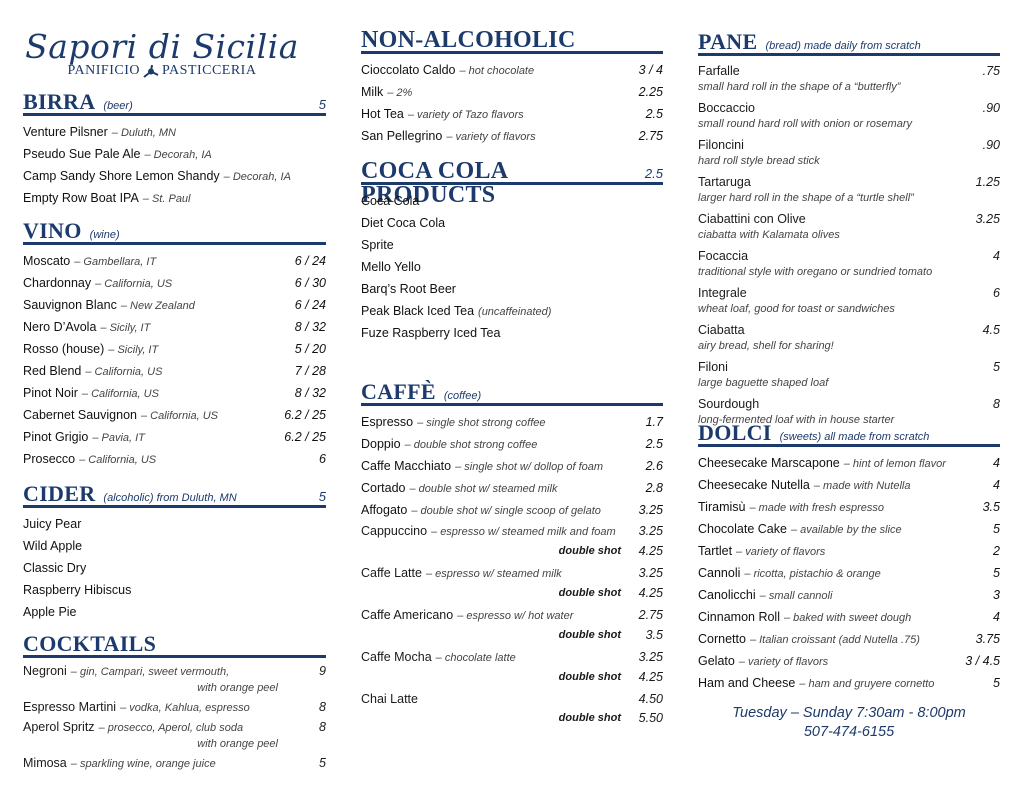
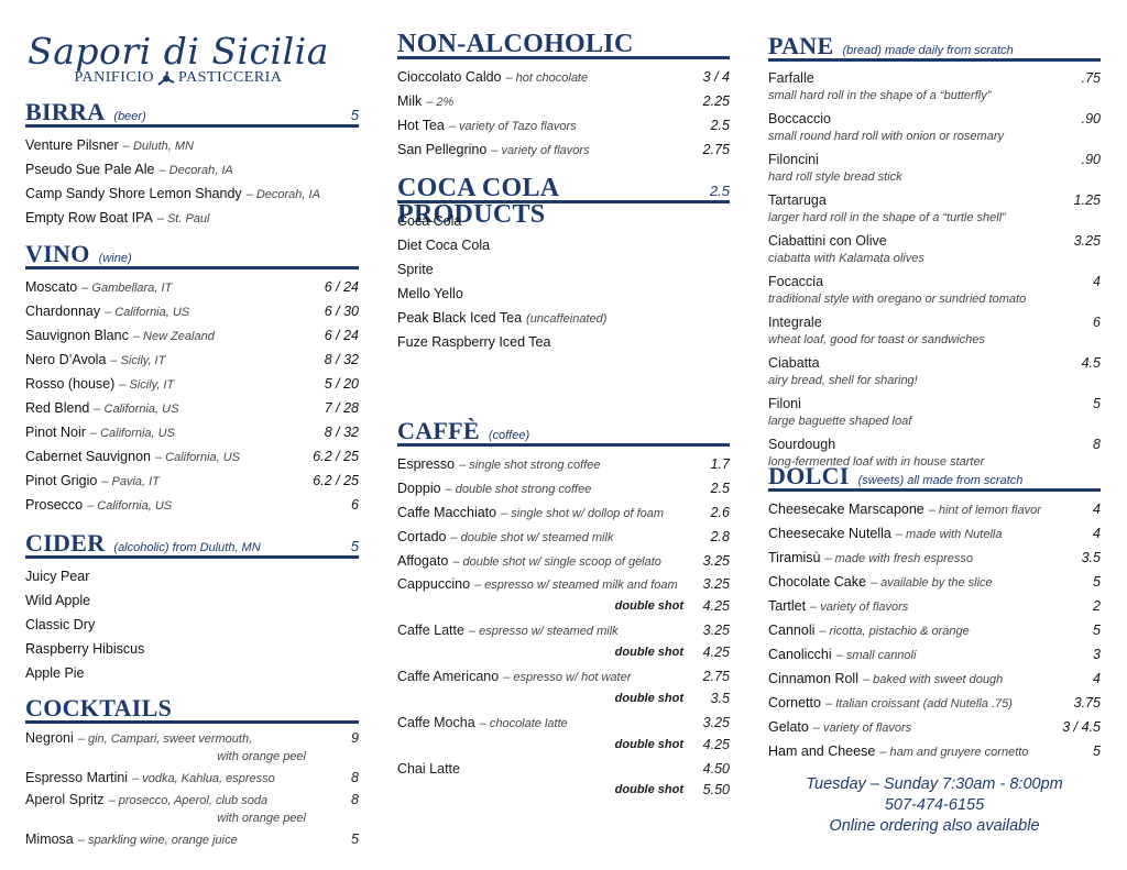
  Sapori di Sicilia
  PANIFICIO
  PASTICCERIA
  BIRRA
  (beer)
  5
  Venture Pilsner
  – Duluth, MN
  Pseudo Sue Pale Ale
  – Decorah, IA
  Camp Sandy Shore Lemon Shandy
  – Decorah, IA
  Empty Row Boat IPA
  – St. Paul
  VINO
  (wine)
  Moscato
  – Gambellara, IT
  6 / 24
  Chardonnay
  – California, US
  6 / 30
  Sauvignon Blanc
  – New Zealand
  6 / 24
  Nero D’Avola
  – Sicily, IT
  8 / 32
  Rosso (house)
  – Sicily, IT
  5 / 20
  Red Blend
  – California, US
  7 / 28
  Pinot Noir
  – California, US
  8 / 32
  Cabernet Sauvignon
  – California, US
  6.2 / 25
  Pinot Grigio
  – Pavia, IT
  6.2 / 25
  Prosecco
  – California, US
  6
  CIDER
  (alcoholic) from Duluth, MN
  5
  Juicy Pear
  Wild Apple
  Classic Dry
  Raspberry Hibiscus
  Apple Pie
  COCKTAILS
  Negroni
  – gin, Campari, sweet vermouth,
  9
  with orange peel
  Espresso Martini
  – vodka, Kahlua, espresso
  8
  Aperol Spritz
  – prosecco, Aperol, club soda
  8
  with orange peel
  Mimosa
  – sparkling wine, orange juice
  5
  NON-ALCOHOLIC
  Cioccolato Caldo
  – hot chocolate
  3 / 4
  Milk
  – 2%
  2.25
  Hot Tea
  – variety of Tazo flavors
  2.5
  San Pellegrino
  – variety of flavors
  2.75
  COCA COLA PRODUCTS
  2.5
  Coca Cola
  Diet Coca Cola
  Sprite
  Mello Yello
- Barq’s Root Beer
  Peak Black Iced Tea
  (uncaffeinated)
  Fuze Raspberry Iced Tea
  CAFFÈ
  (coffee)
  Espresso
  – single shot strong coffee
  1.7
  Doppio
  – double shot strong coffee
  2.5
  Caffe Macchiato
  – single shot w/ dollop of foam
  2.6
  Cortado
  – double shot w/ steamed milk
  2.8
  Affogato
  – double shot w/ single scoop of gelato
  3.25
  Cappuccino
  – espresso w/ steamed milk and foam
  3.25
  double shot
  4.25
  Caffe Latte
  – espresso w/ steamed milk
  3.25
  double shot
  4.25
  Caffe Americano
  – espresso w/ hot water
  2.75
  double shot
  3.5
  Caffe Mocha
  – chocolate latte
  3.25
  double shot
  4.25
  Chai Latte
  4.50
  double shot
  5.50
  PANE
  (bread) made daily from scratch
  Farfalle
  .75
  small hard roll in the shape of a “butterfly”
  Boccaccio
  .90
  small round hard roll with onion or rosemary
  Filoncini
  .90
  hard roll style bread stick
  Tartaruga
  1.25
  larger hard roll in the shape of a “turtle shell”
  Ciabattini con Olive
  3.25
  ciabatta with Kalamata olives
  Focaccia
  4
  traditional style with oregano or sundried tomato
  Integrale
  6
  wheat loaf, good for toast or sandwiches
  Ciabatta
  4.5
  airy bread, shell for sharing!
  Filoni
  5
  large baguette shaped loaf
  Sourdough
  8
  long-fermented loaf with in house starter
  DOLCI
  (sweets) all made from scratch
  Cheesecake Marscapone
  – hint of lemon flavor
  4
  Cheesecake Nutella
  – made with Nutella
  4
  Tiramisù
  – made with fresh espresso
  3.5
  Chocolate Cake
  – available by the slice
  5
  Tartlet
  – variety of flavors
  2
  Cannoli
  – ricotta, pistachio & orange
  5
  Canolicchi
  – small cannoli
  3
  Cinnamon Roll
  – baked with sweet dough
  4
  Cornetto
  – Italian croissant (add Nutella .75)
  3.75
  Gelato
  – variety of flavors
  3 / 4.5
  Ham and Cheese
  – ham and gruyere cornetto
  5
  Tuesday – Sunday 7:30am - 8:00pm
  507-474-6155
+ Online ordering also available
